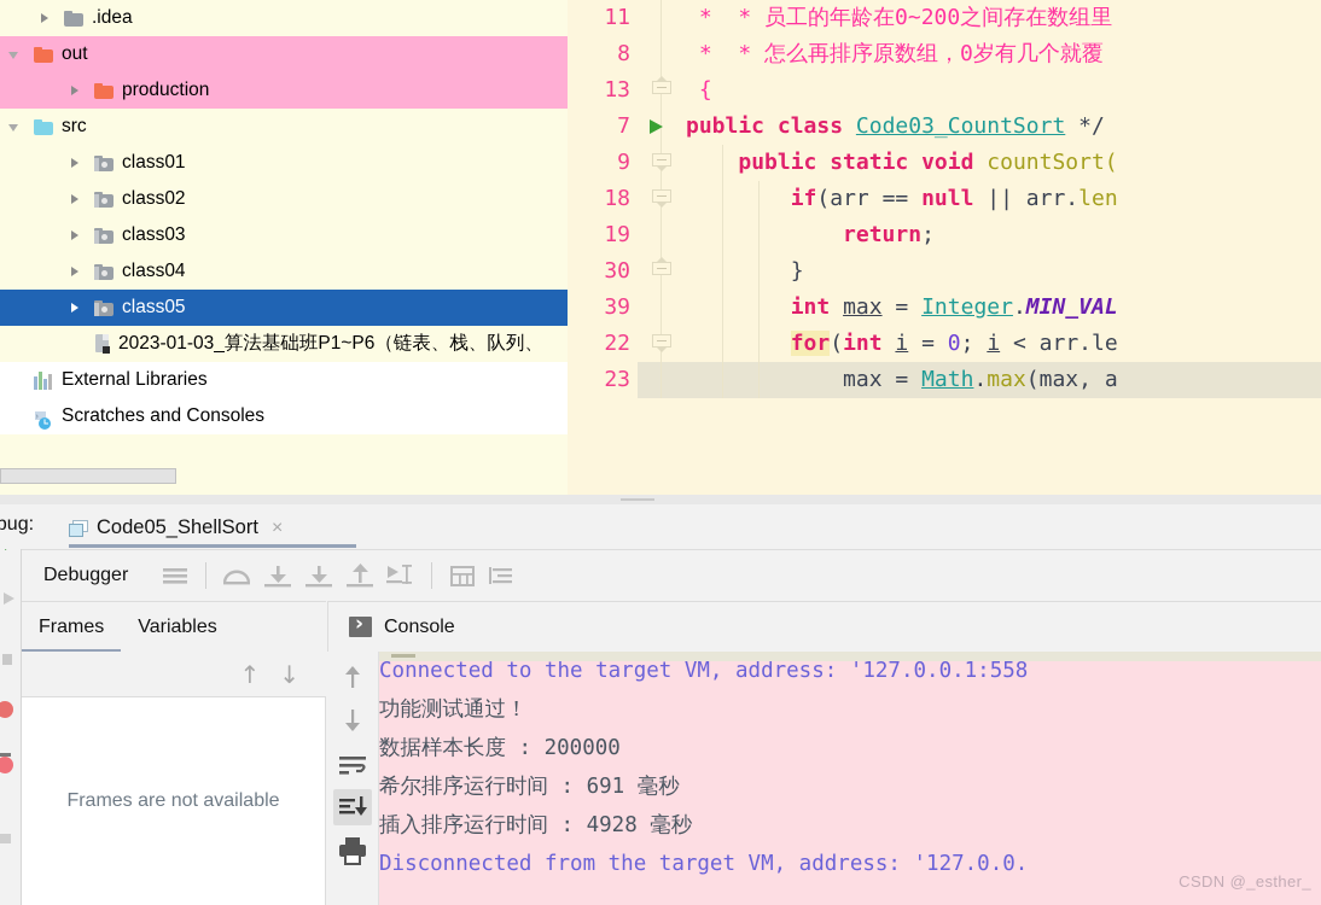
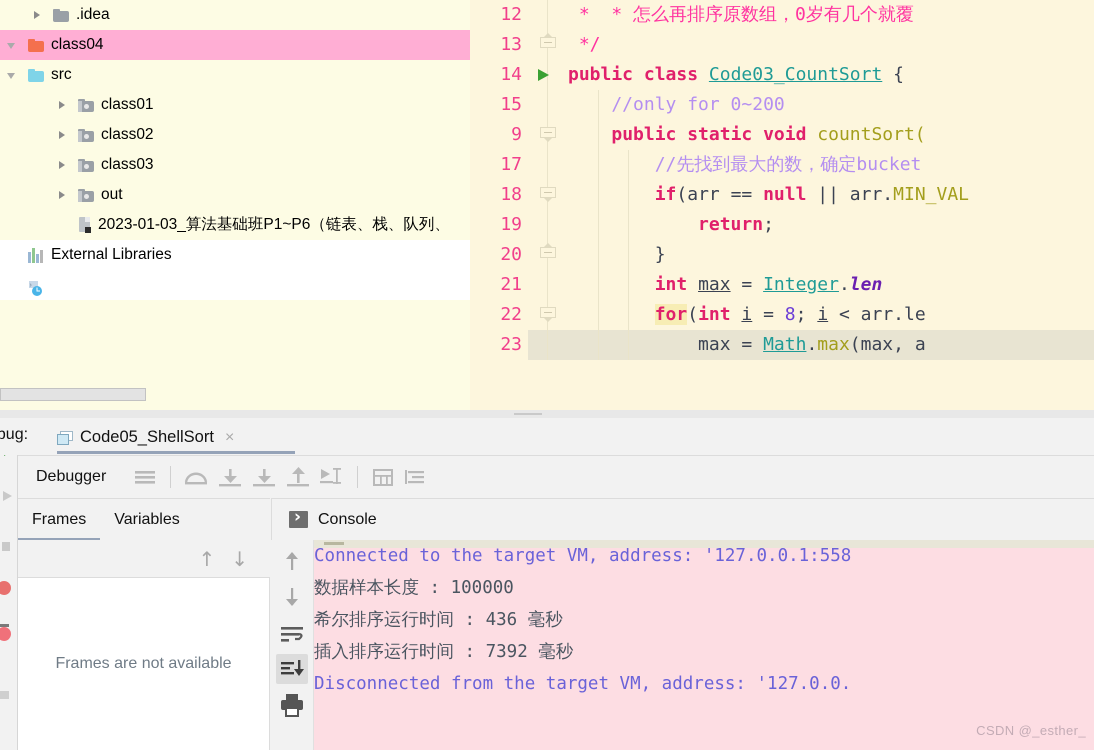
  .idea
- out
+ class04
- production
  src
  class01
  class02
  class03
- class04
+ out
- class05
  2023-01-03_算法基础班P1~P6（链表、栈、队列、
  External Libraries
- Scratches and Consoles
- 11
- * * 员工的年龄在0~200之间存在数组里
- 8
+ 12
  * * 怎么再排序原数组，0岁有几个就覆
  13
- {
+ */
- 7
+ 14
- public class Code03_CountSort */
+ public class Code03_CountSort {
+ 15
+ //only for 0~200
  9
  public static void countSort(
+ 17
+ //先找到最大的数，确定bucket
  18
- if(arr == null || arr.len
+ if(arr == null || arr.MIN_VAL
  19
  return;
- 30
+ 20
  }
- 39
+ 21
- int max = Integer.MIN_VAL
+ int max = Integer.len
  22
- for(int i = 0; i < arr.le
+ for(int i = 8; i < arr.le
  23
  max = Math.max(max, a
  bug:
  Code05_ShellSort
  ×
  Debugger
  Frames
  Variables
  Console
  ↑
  ↓
  Frames are not available
  Connected to the target VM, address: '127.0.0.1:558
- 功能测试通过！
- 数据样本长度 : 200000
+ 数据样本长度 : 100000
- 希尔排序运行时间 : 691 毫秒
+ 希尔排序运行时间 : 436 毫秒
- 插入排序运行时间 : 4928 毫秒
+ 插入排序运行时间 : 7392 毫秒
  Disconnected from the target VM, address: '127.0.0.
  CSDN @_esther_
